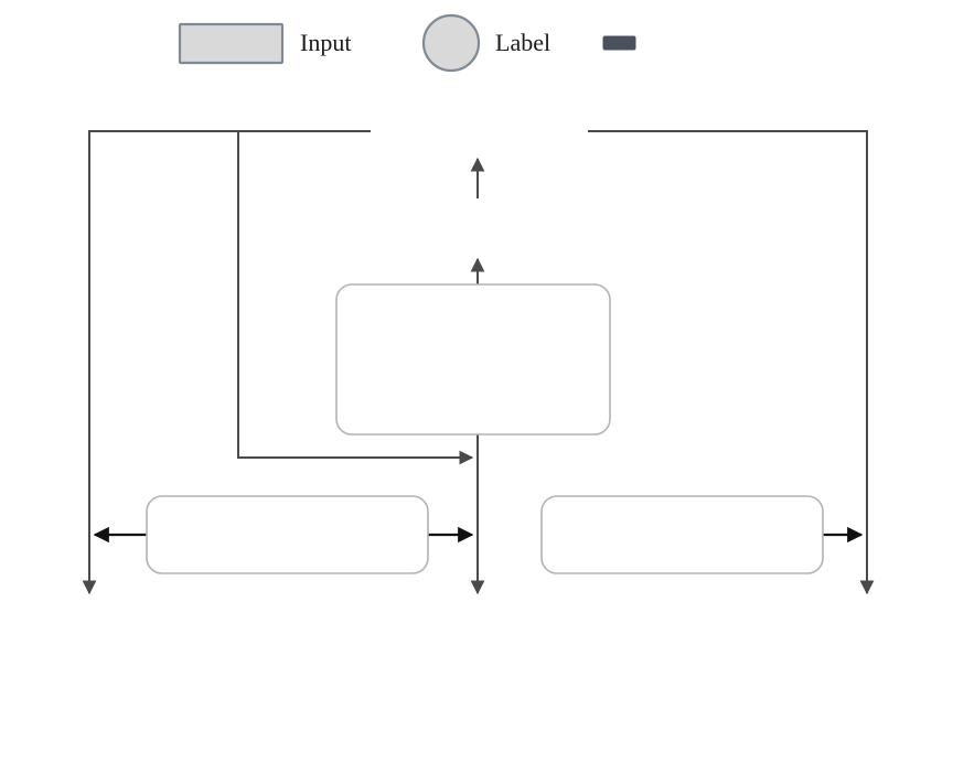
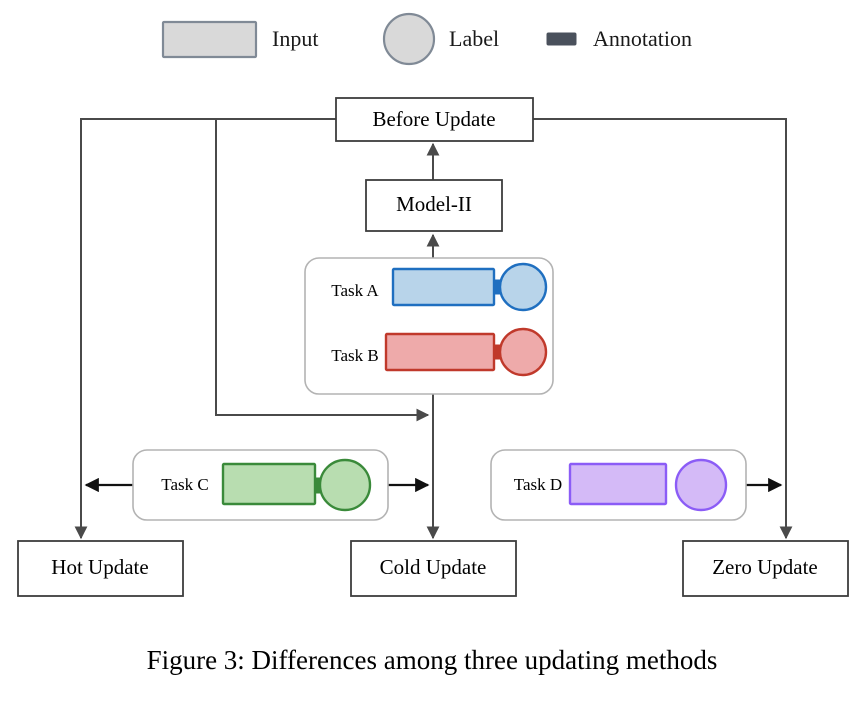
  Input
  Label
+ Annotation
+ Before Update
+ Model-II
+ Hot Update
+ Cold Update
+ Zero Update
+ Task A
+ Task B
+ Task C
+ Task D
+ Figure 3: Differences among three updating methods
